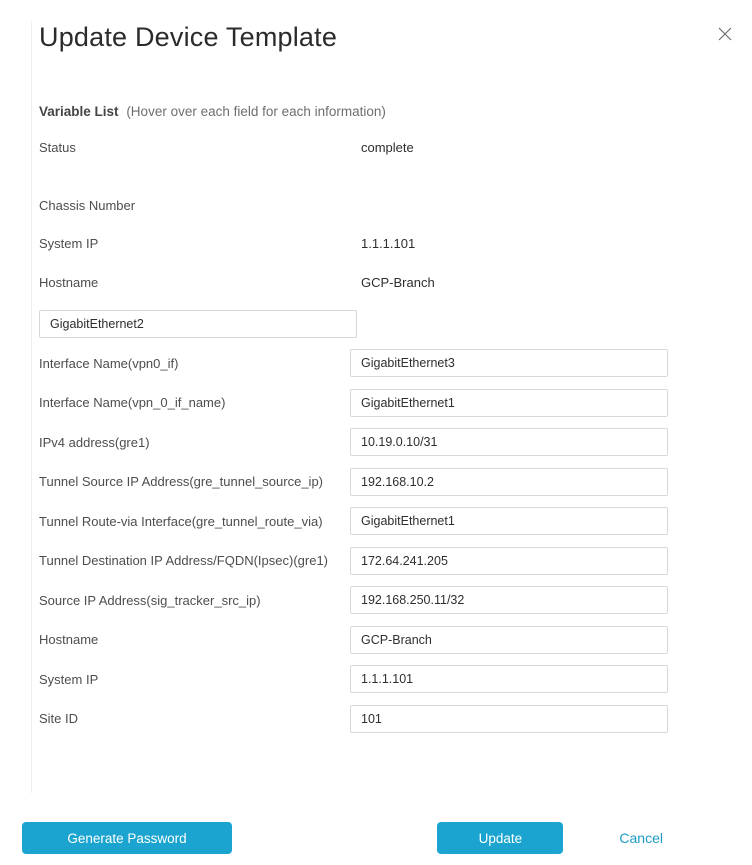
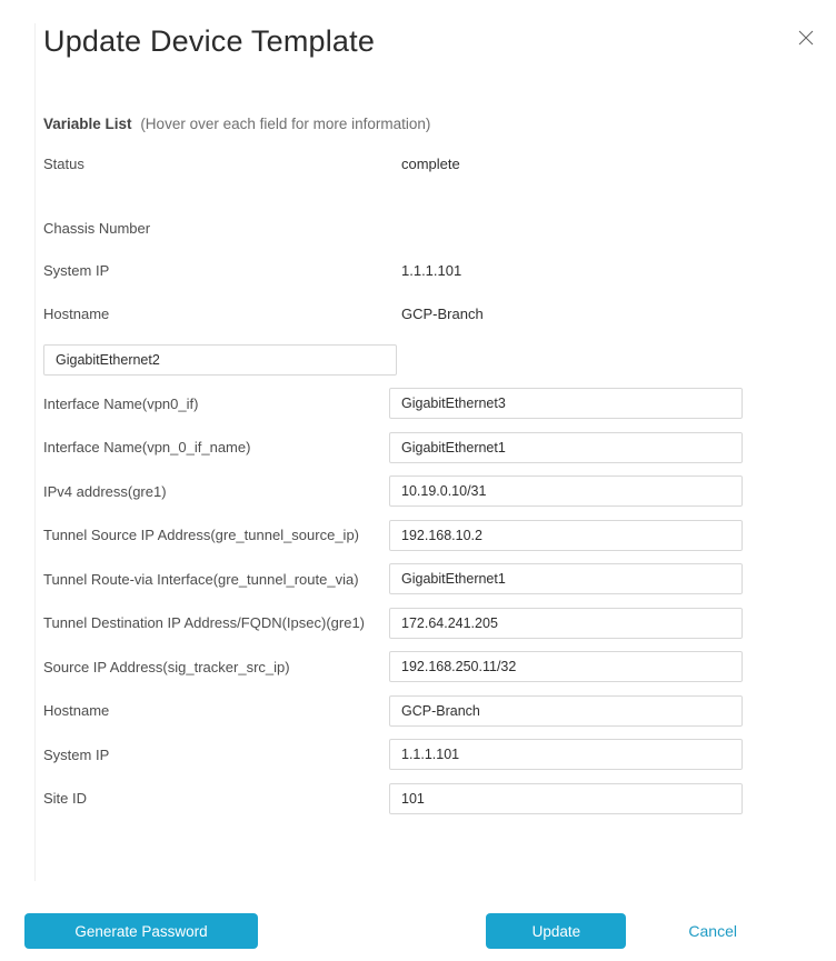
  Update Device Template
- Variable List (Hover over each field for each information)
+ Variable List (Hover over each field for more information)
  Status
  complete
  Chassis Number
  System IP
  1.1.1.101
  Hostname
  GCP-Branch
  GigabitEthernet2
  Interface Name(vpn0_if)
  GigabitEthernet3
  Interface Name(vpn_0_if_name)
  GigabitEthernet1
  IPv4 address(gre1)
  10.19.0.10/31
  Tunnel Source IP Address(gre_tunnel_source_ip)
  192.168.10.2
  Tunnel Route-via Interface(gre_tunnel_route_via)
  GigabitEthernet1
  Tunnel Destination IP Address/FQDN(Ipsec)(gre1)
  172.64.241.205
  Source IP Address(sig_tracker_src_ip)
  192.168.250.11/32
  Hostname
  GCP-Branch
  System IP
  1.1.1.101
  Site ID
  101
  Generate Password
  Update
  Cancel
